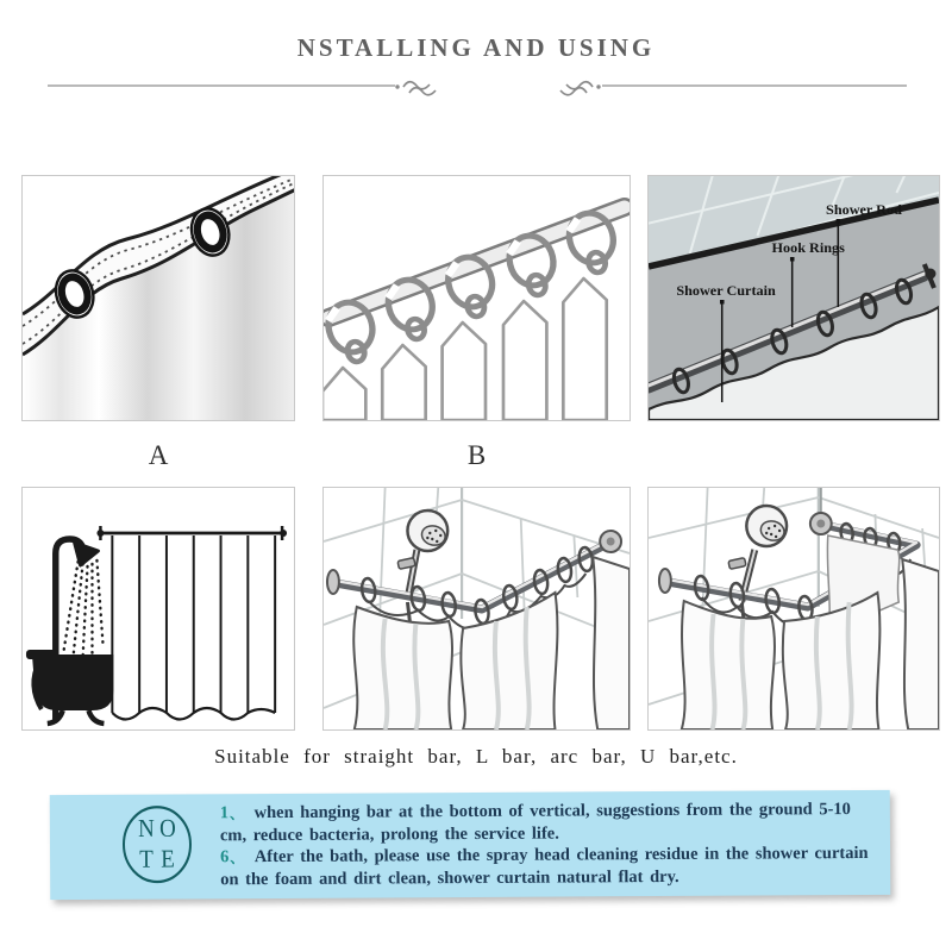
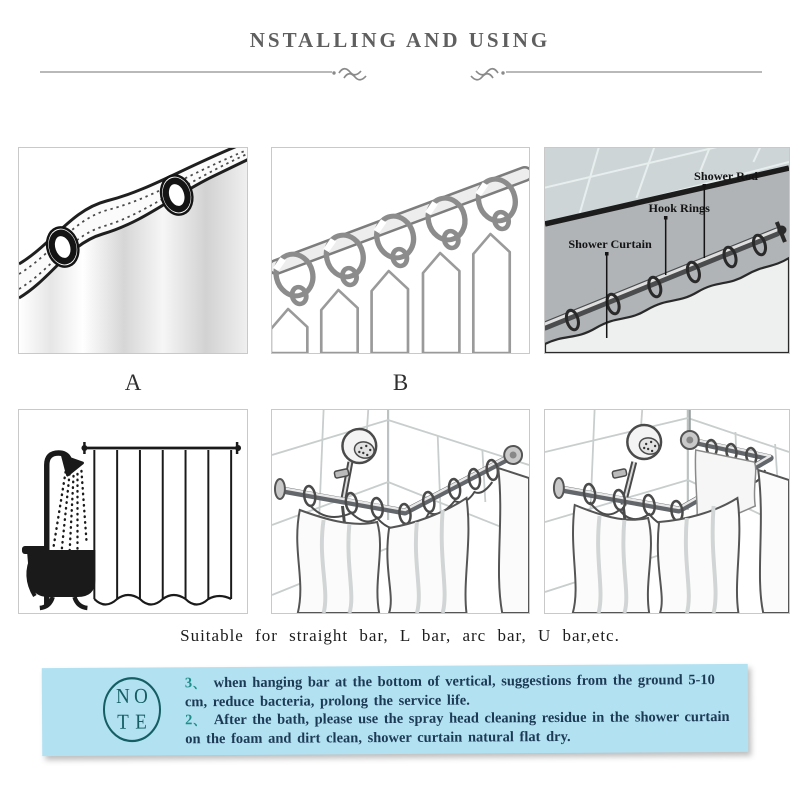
  NSTALLING AND USING
  Shower Rod
  Hook Rings
  Shower Curtain
  A
  B
  Suitable for straight bar, L bar, arc bar, U bar,etc.
  N
  O
  T
  E
- 1、 when hanging bar at the bottom of vertical, suggestions from the ground 5-10 cm, reduce bacteria, prolong the service life.
+ 3、 when hanging bar at the bottom of vertical, suggestions from the ground 5-10 cm, reduce bacteria, prolong the service life.
- 6、 After the bath, please use the spray head cleaning residue in the shower curtain on the foam and dirt clean, shower curtain natural flat dry.
+ 2、 After the bath, please use the spray head cleaning residue in the shower curtain on the foam and dirt clean, shower curtain natural flat dry.
